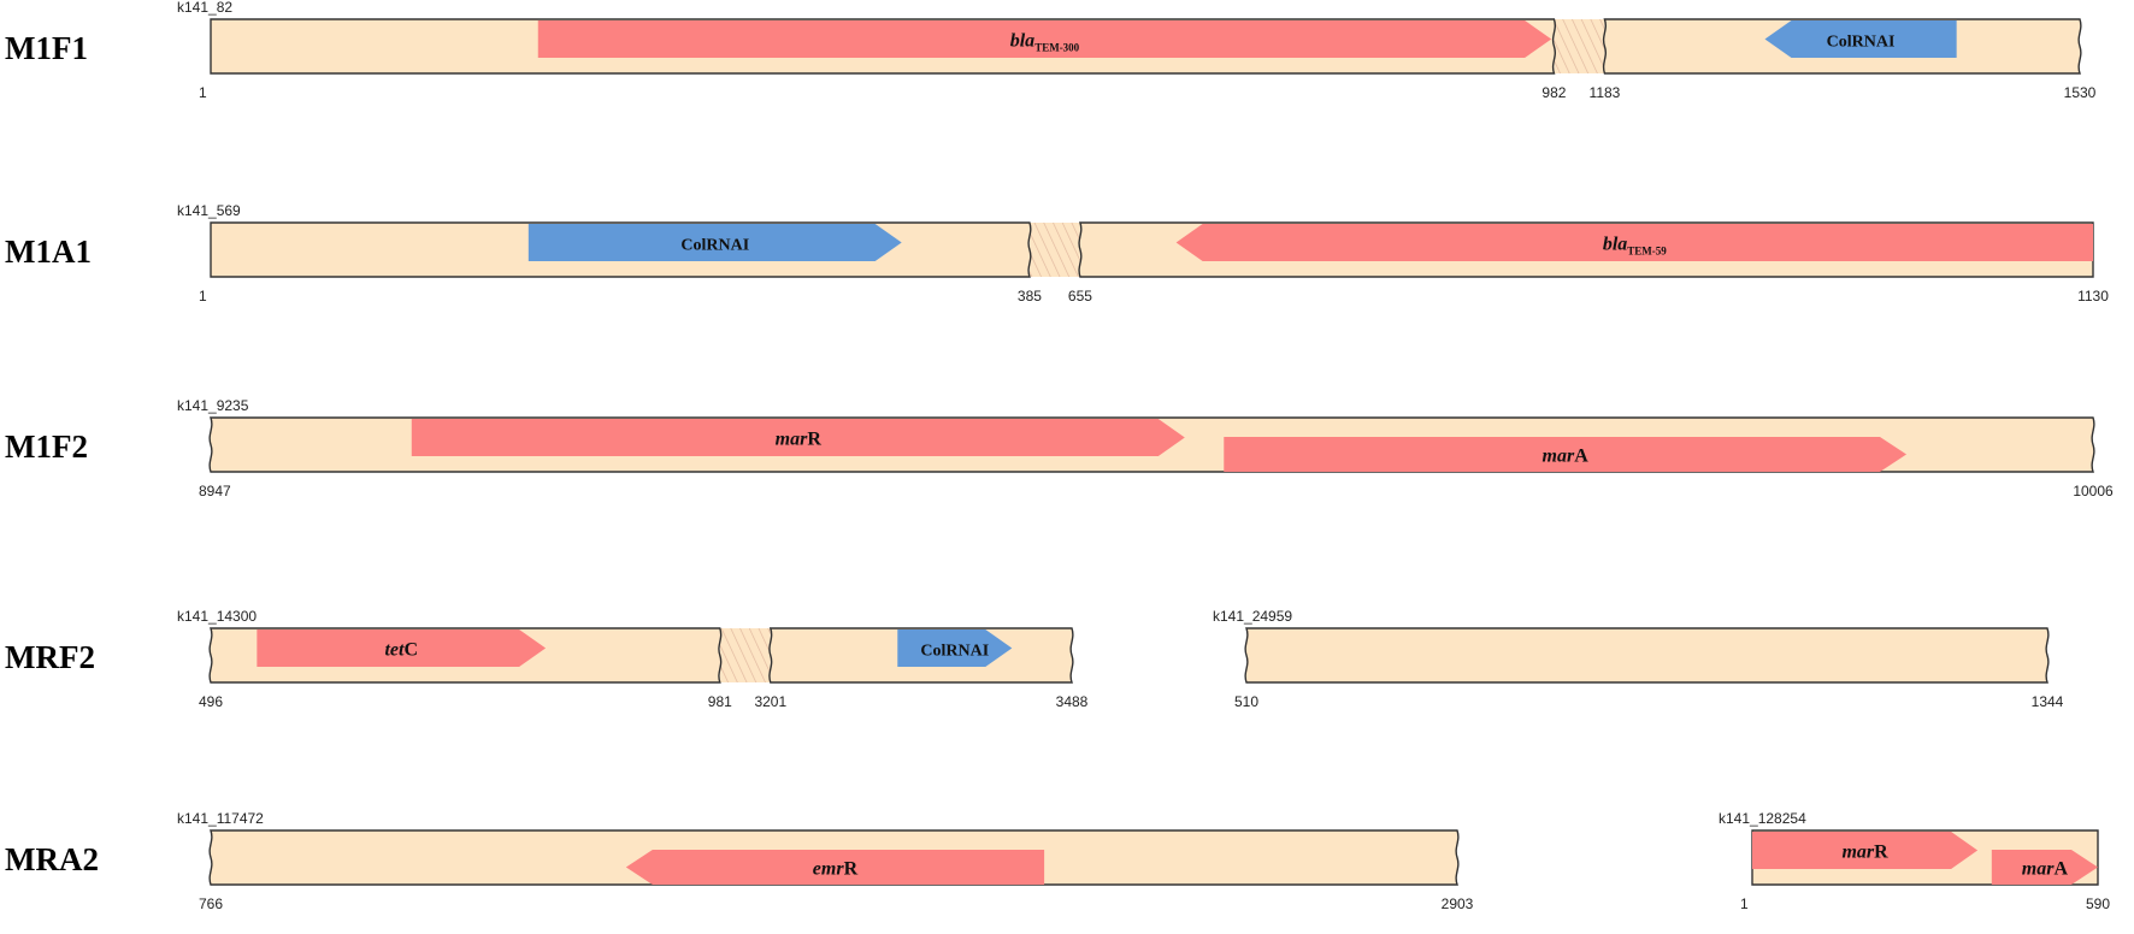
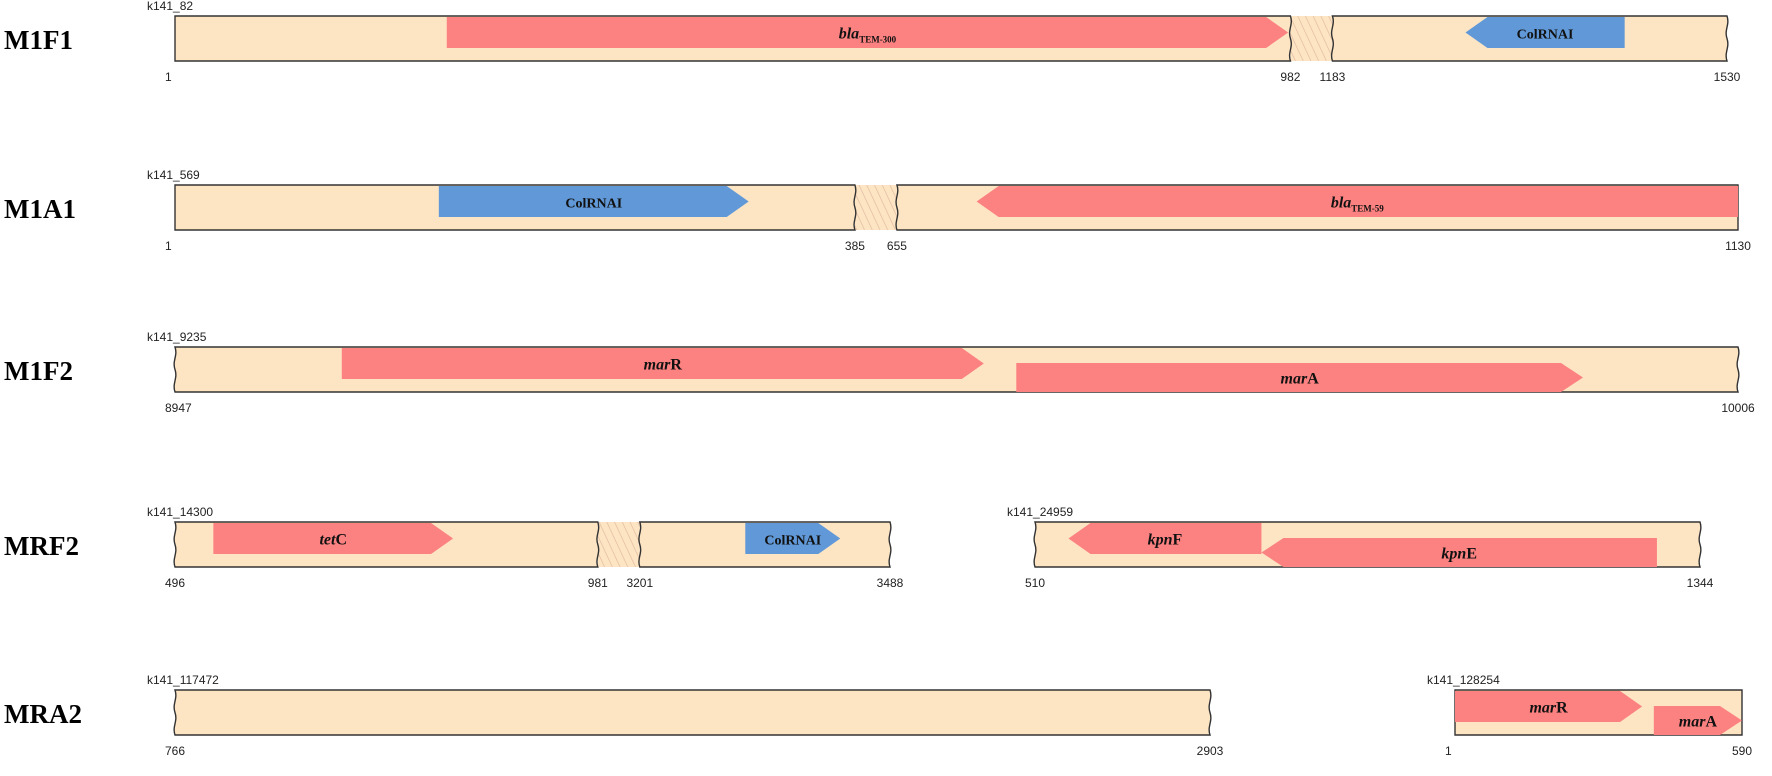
  M1F1
  k141_82
  blaTEM-300
  ColRNAI
  1
  982
  1183
  1530
  M1A1
  k141_569
  ColRNAI
  blaTEM-59
  1
  385
  655
  1130
  M1F2
  k141_9235
  marR
  marA
  8947
  10006
  MRF2
  k141_14300
  tetC
  ColRNAI
  496
  981
  3201
  3488
  k141_24959
+ kpnF
+ kpnE
  510
  1344
  MRA2
  k141_117472
- emrR
  766
  2903
  k141_128254
  marR
  marA
  1
  590
